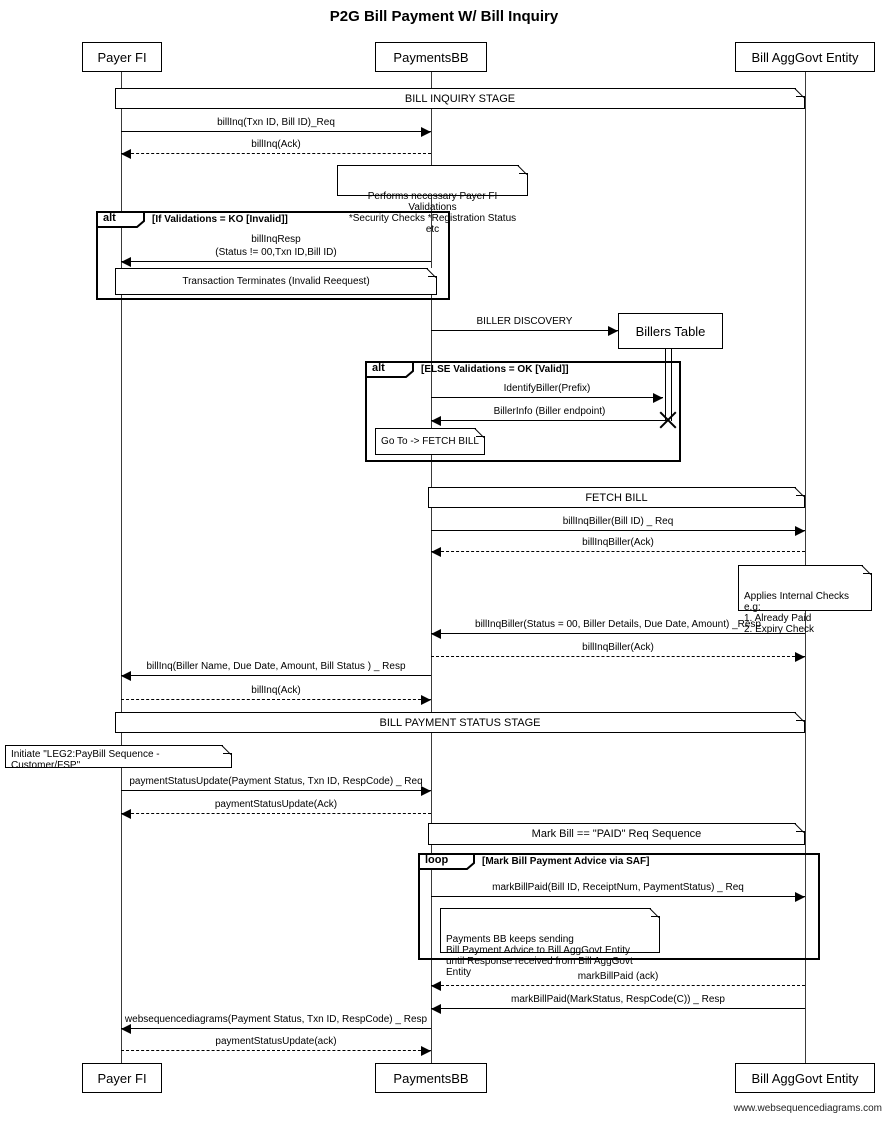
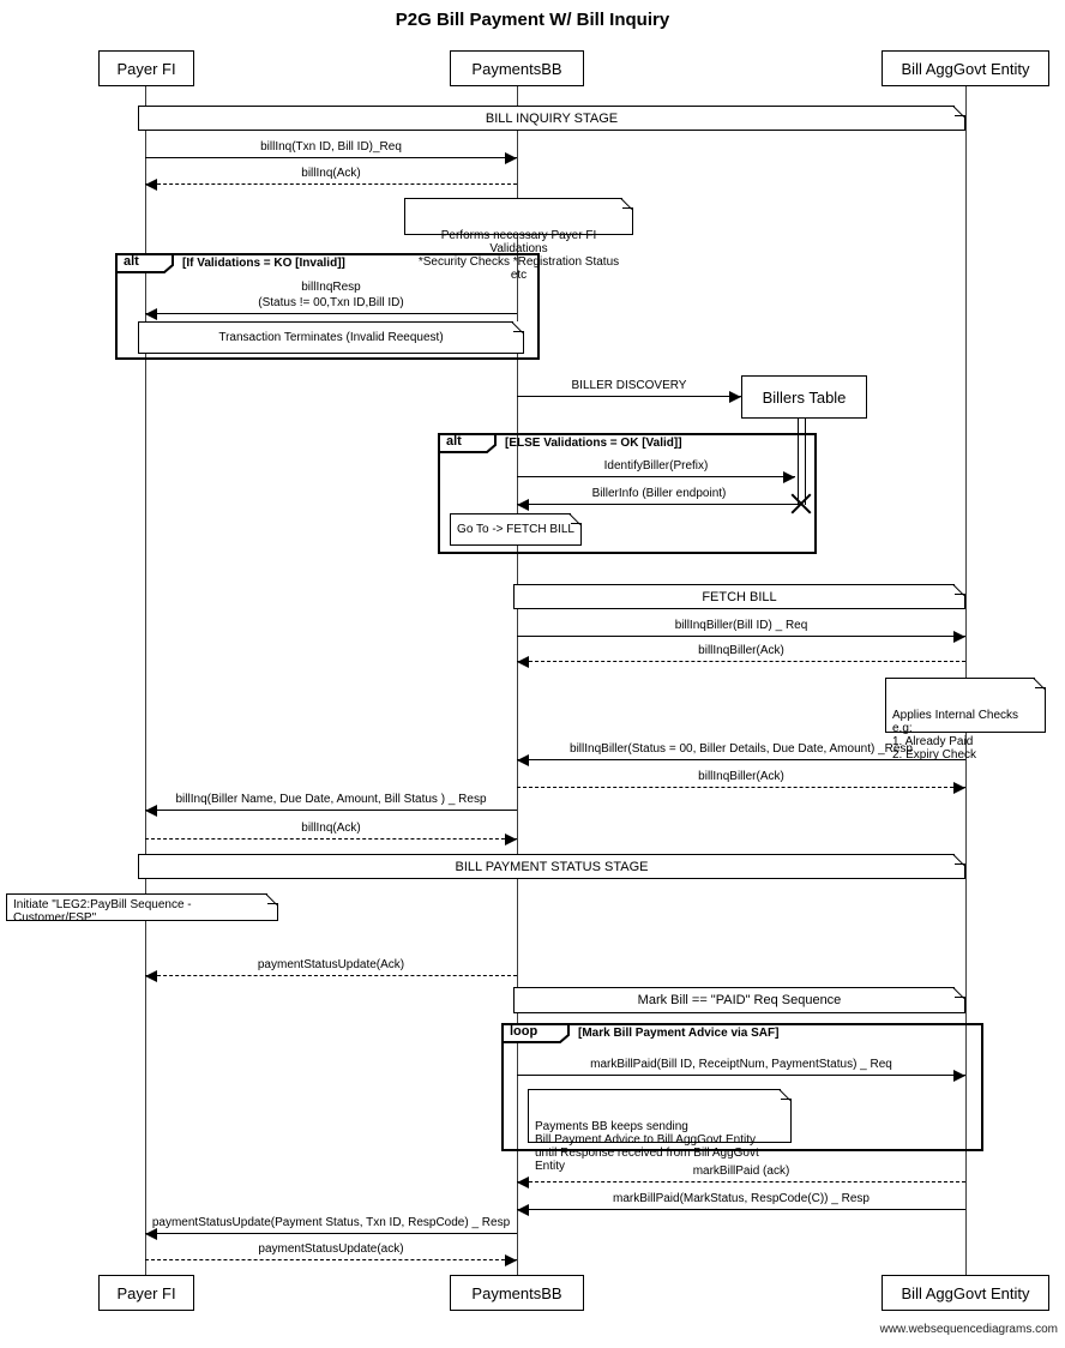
  P2G Bill Payment W/ Bill Inquiry
  Payer FI
  PaymentsBB
  Bill AggGovt Entity
  BILL INQUIRY STAGE
  billInq(Txn ID, Bill ID)_Req
  billInq(Ack)
  Performs necessary Payer FI Validations
  *Security Checks *Registration Status etc
  alt
  [If Validations = KO [Invalid]]
  billInqResp
  (Status != 00,Txn ID,Bill ID)
  Transaction Terminates (Invalid Reequest)
  BILLER DISCOVERY
  Billers Table
  alt
  [ELSE Validations = OK [Valid]]
  IdentifyBiller(Prefix)
  BillerInfo (Biller endpoint)
  Go To -> FETCH BILL
  FETCH BILL
  billInqBiller(Bill ID) _ Req
  billInqBiller(Ack)
  Applies Internal Checks e.g:
  1. Already Paid
  2. Expiry Check
  billInqBiller(Status = 00, Biller Details, Due Date, Amount) _Resp
  billInqBiller(Ack)
  billInq(Biller Name, Due Date, Amount, Bill Status ) _ Resp
  billInq(Ack)
  BILL PAYMENT STATUS STAGE
  Initiate "LEG2:PayBill Sequence - Customer/FSP"
- paymentStatusUpdate(Payment Status, Txn ID, RespCode) _ Req
  paymentStatusUpdate(Ack)
  Mark Bill == "PAID" Req Sequence
  loop
  [Mark Bill Payment Advice via SAF]
  markBillPaid(Bill ID, ReceiptNum, PaymentStatus) _ Req
  Payments BB keeps sending
  Bill Payment Advice to Bill AggGovt Entity
  until Response received from Bill AggGovt Entity
  markBillPaid (ack)
  markBillPaid(MarkStatus, RespCode(C)) _ Resp
- websequencediagrams(Payment Status, Txn ID, RespCode) _ Resp
+ paymentStatusUpdate(Payment Status, Txn ID, RespCode) _ Resp
  paymentStatusUpdate(ack)
  Payer FI
  PaymentsBB
  Bill AggGovt Entity
  www.websequencediagrams.com
